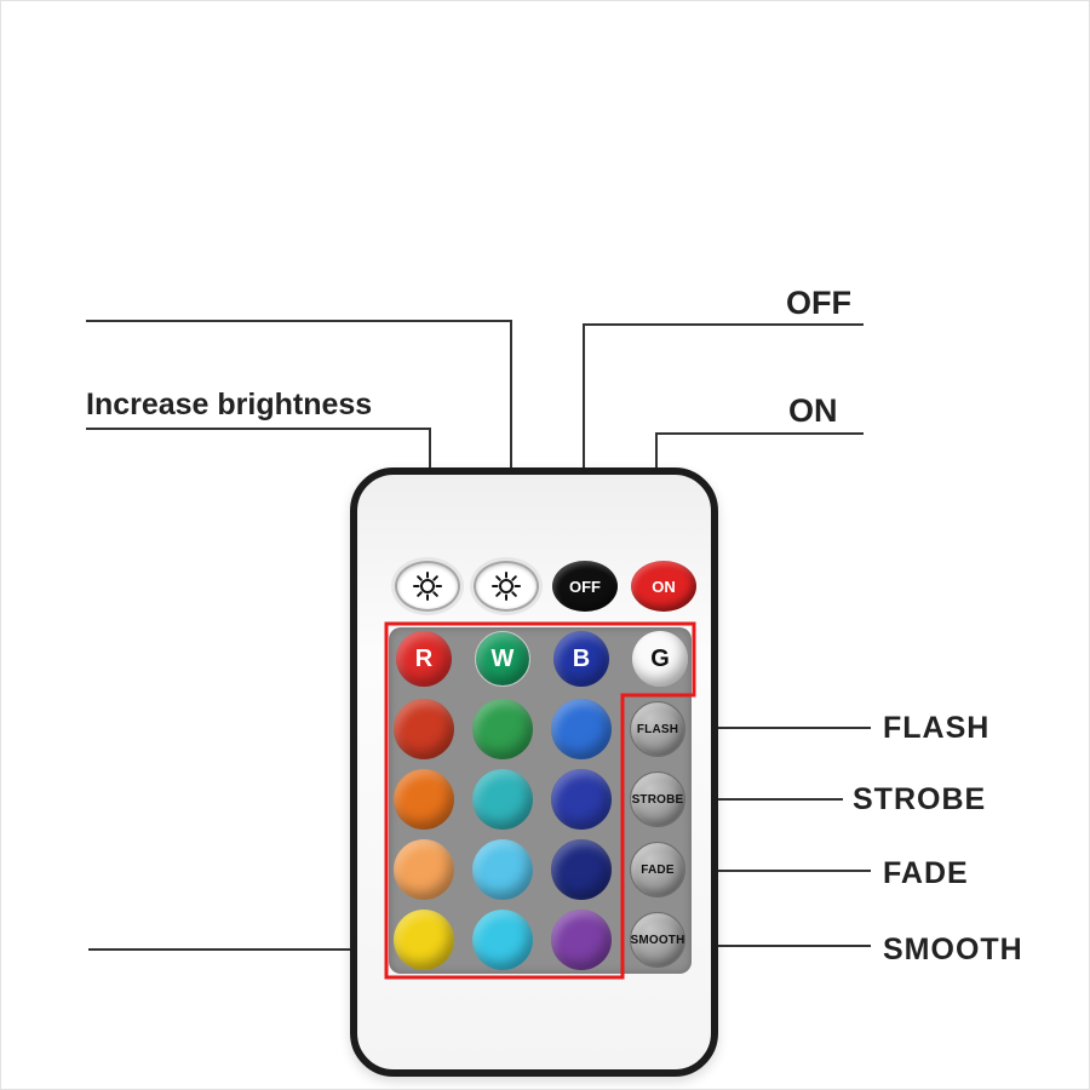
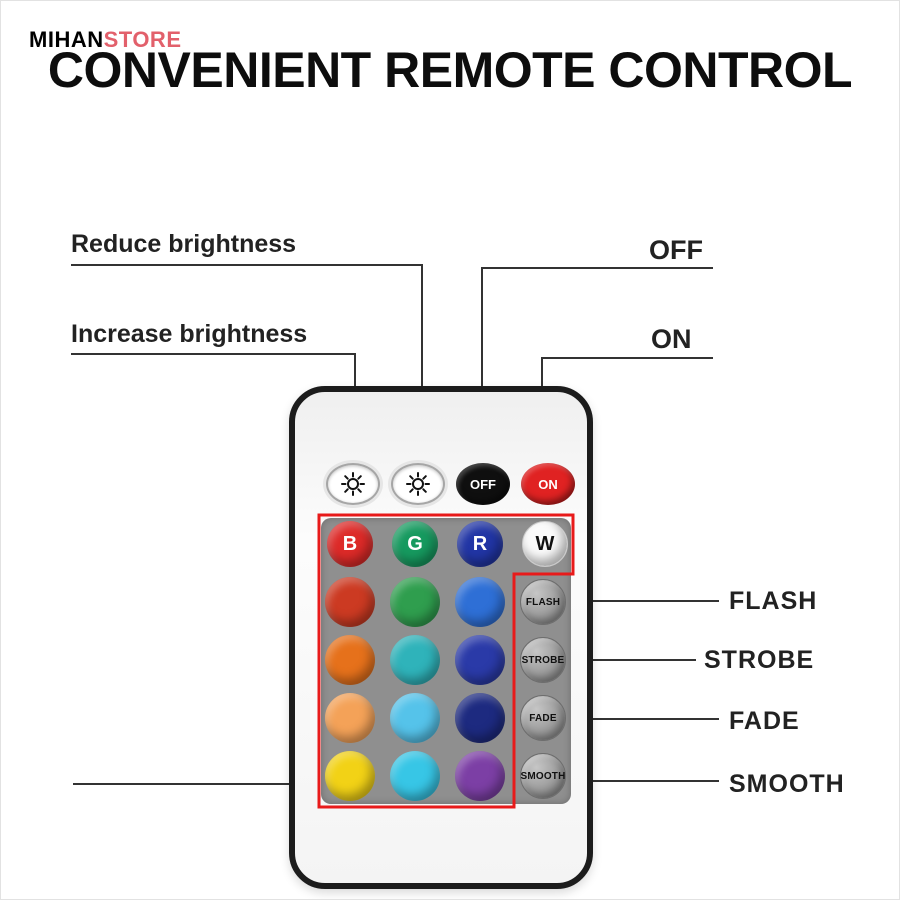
+ MIHANSTORE
+ CONVENIENT REMOTE CONTROL
+ Reduce brightness
  Increase brightness
  OFF
  ON
  FLASH
  STROBE
  FADE
  SMOOTH
  OFF
  ON
- R
+ B
- W
+ G
- B
+ R
- G
+ W
  FLASH
  STROBE
  FADE
  SMOOTH
